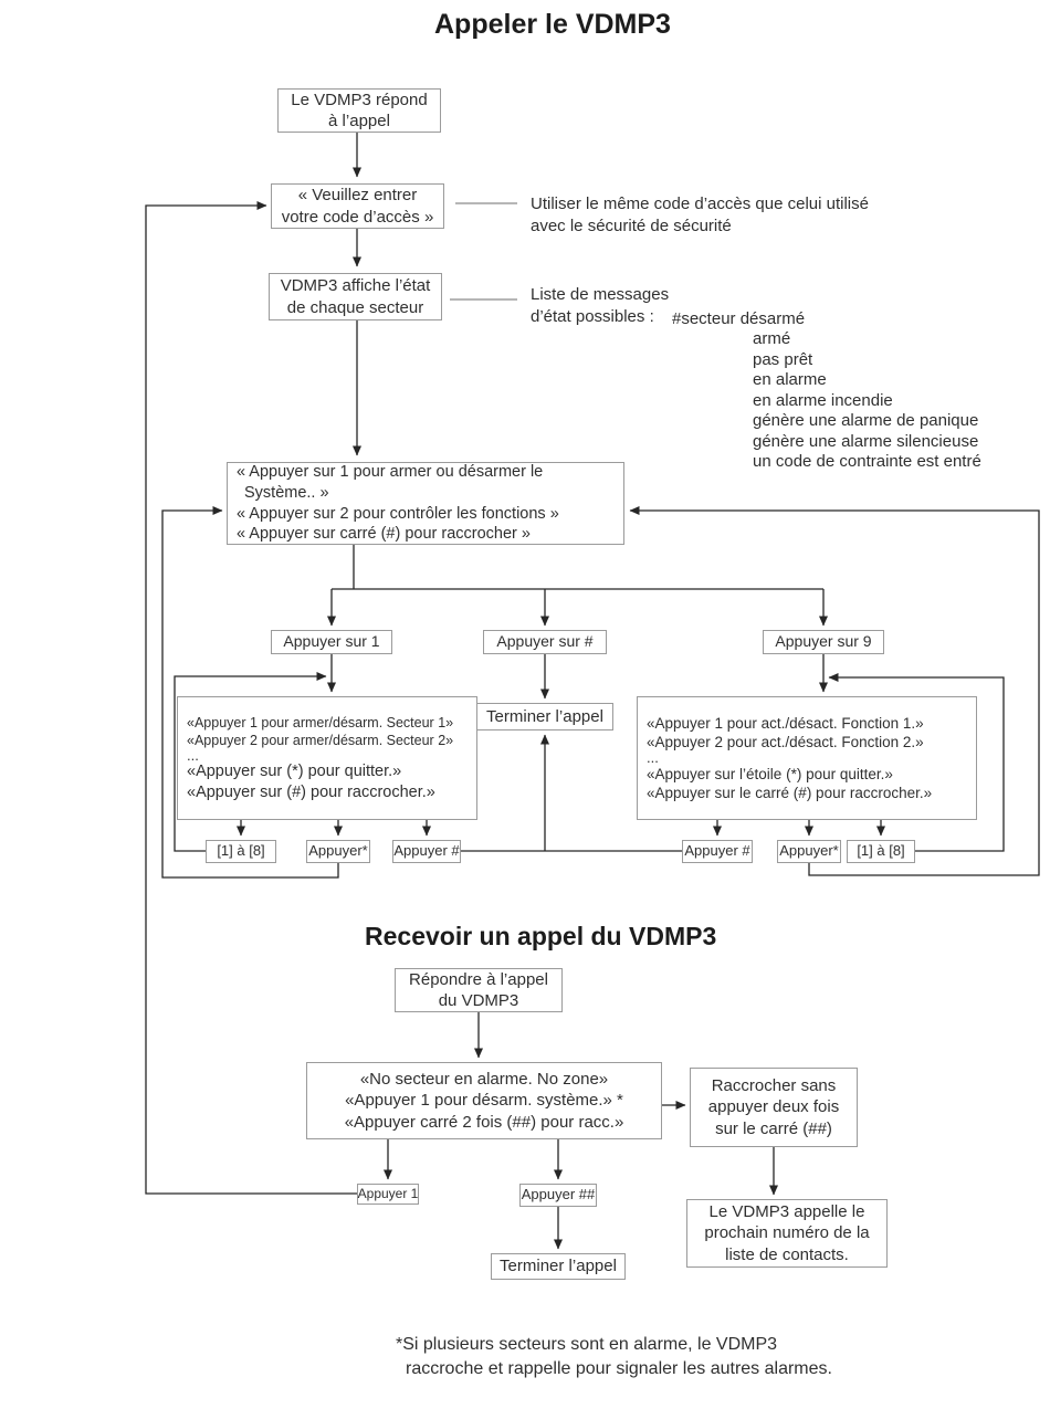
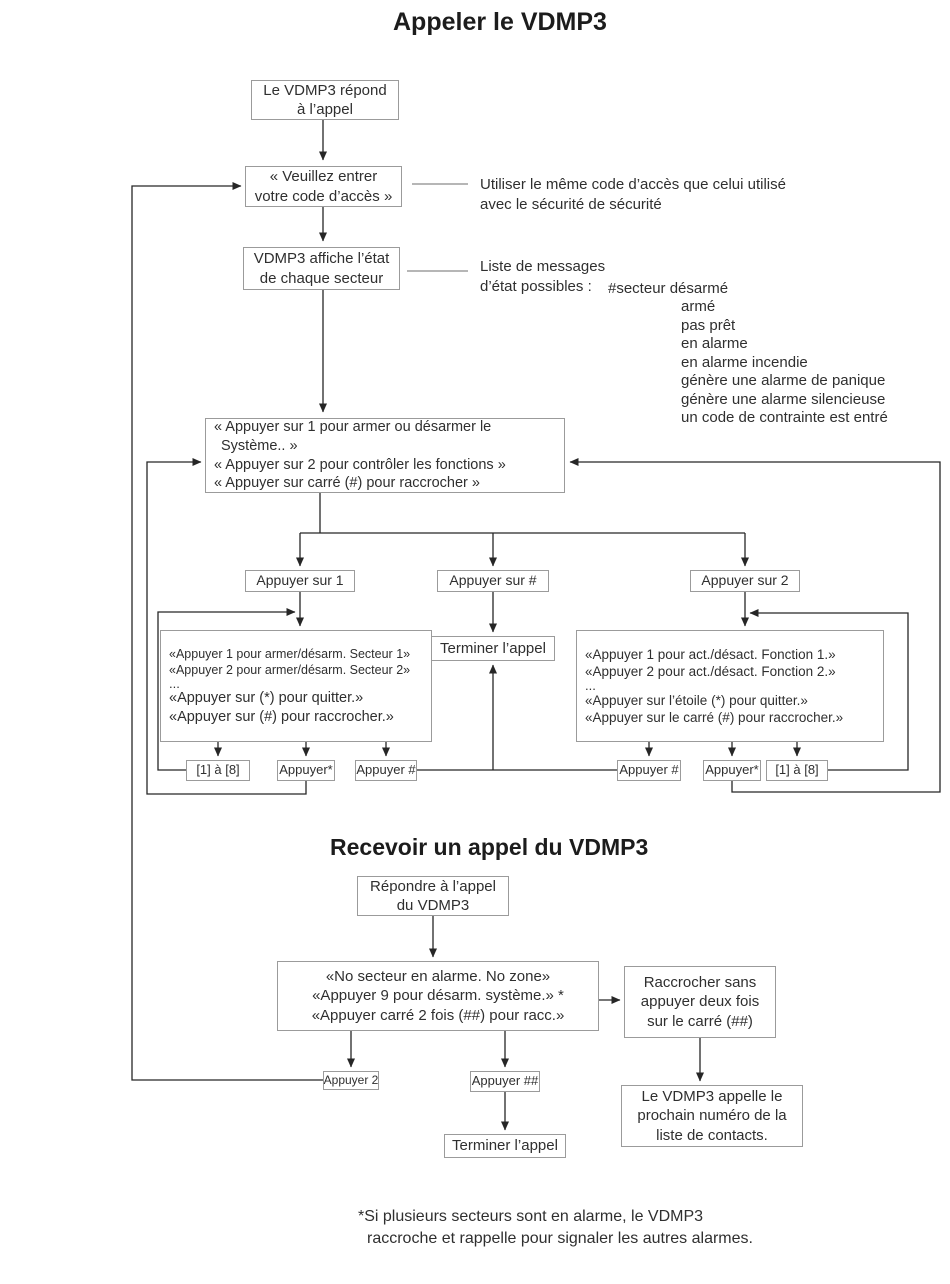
  Appeler le VDMP3
  Recevoir un appel du VDMP3
  Le VDMP3 répond
  à l’appel
  « Veuillez entrer
  votre code d’accès »
  Utiliser le même code d’accès que celui utilisé
  avec le sécurité de sécurité
  VDMP3 affiche l’état
  de chaque secteur
  Liste de messages
  d’état possibles :
  #secteur désarmé
  armé
  pas prêt
  en alarme
  en alarme incendie
  génère une alarme de panique
  génère une alarme silencieuse
  un code de contrainte est entré
  « Appuyer sur 1 pour armer ou désarmer le
  Système.. »
  « Appuyer sur 2 pour contrôler les fonctions »
  « Appuyer sur carré (#) pour raccrocher »
  Appuyer sur 1
  Appuyer sur #
- Appuyer sur 9
+ Appuyer sur 2
  «Appuyer 1 pour armer/désarm. Secteur 1»
  «Appuyer 2 pour armer/désarm. Secteur 2»
  ...
  «Appuyer sur (*) pour quitter.»
  «Appuyer sur (#) pour raccrocher.»
  Terminer l’appel
  «Appuyer 1 pour act./désact. Fonction 1.»
  «Appuyer 2 pour act./désact. Fonction 2.»
  ...
  «Appuyer sur l’étoile (*) pour quitter.»
  «Appuyer sur le carré (#) pour raccrocher.»
  [1] à [8]
  Appuyer*
  Appuyer #
  Appuyer #
  Appuyer*
  [1] à [8]
  Répondre à l’appel
  du VDMP3
  «No secteur en alarme. No zone»
- «Appuyer 1 pour désarm. système.» *
+ «Appuyer 9 pour désarm. système.» *
  «Appuyer carré 2 fois (##) pour racc.»
  Raccrocher sans
  appuyer deux fois
  sur le carré (##)
- Appuyer 1
+ Appuyer 2
  Appuyer ##
  Terminer l’appel
  Le VDMP3 appelle le
  prochain numéro de la
  liste de contacts.
  *Si plusieurs secteurs sont en alarme, le VDMP3
  raccroche et rappelle pour signaler les autres alarmes.
